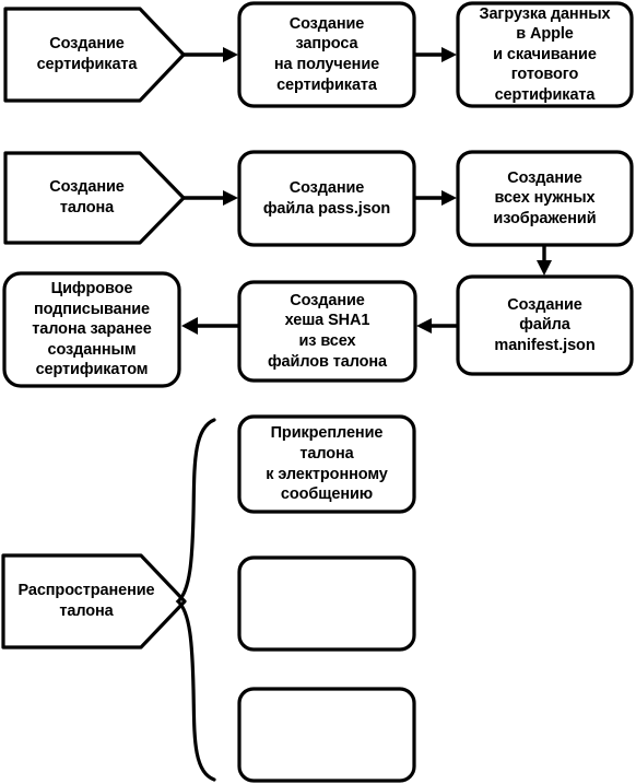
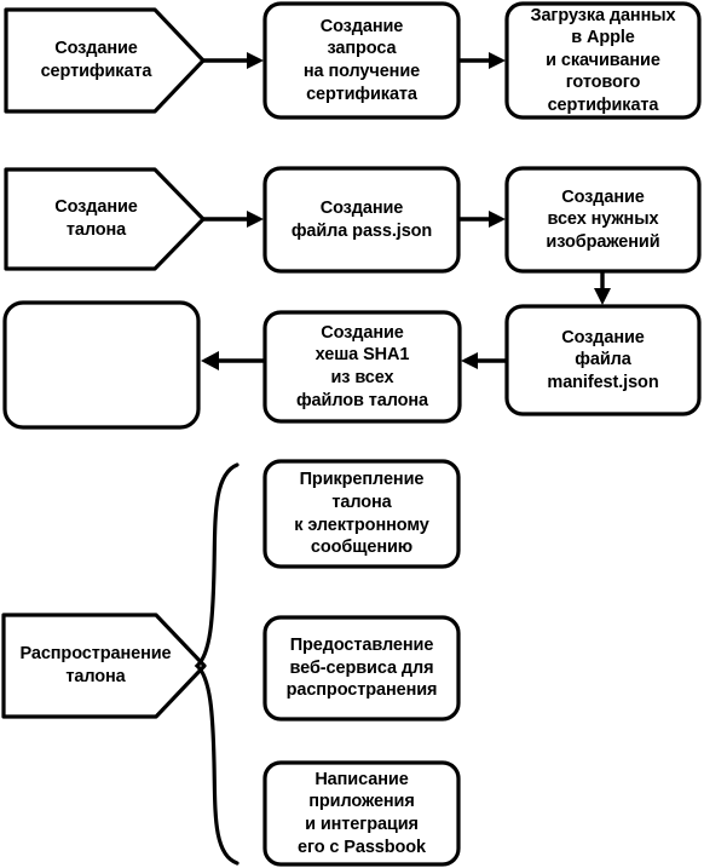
  Создание
  сертификата
  Создание
  запроса
  на получение
  сертификата
  Загрузка данных
  в Apple
  и скачивание
  готового
  сертификата
  Создание
  талона
  Создание
  файла pass.json
  Создание
  всех нужных
  изображений
  Создание
  файла
  manifest.json
  Создание
  хеша SHA1
  из всех
  файлов талона
- Цифровое
- подписывание
- талона заранее
- созданным
- сертификатом
  Распространение
  талона
  Прикрепление
  талона
  к электронному
  сообщению
+ Предоставление
+ веб-сервиса для
+ распространения
+ Написание
+ приложения
+ и интеграция
+ его с Passbook
